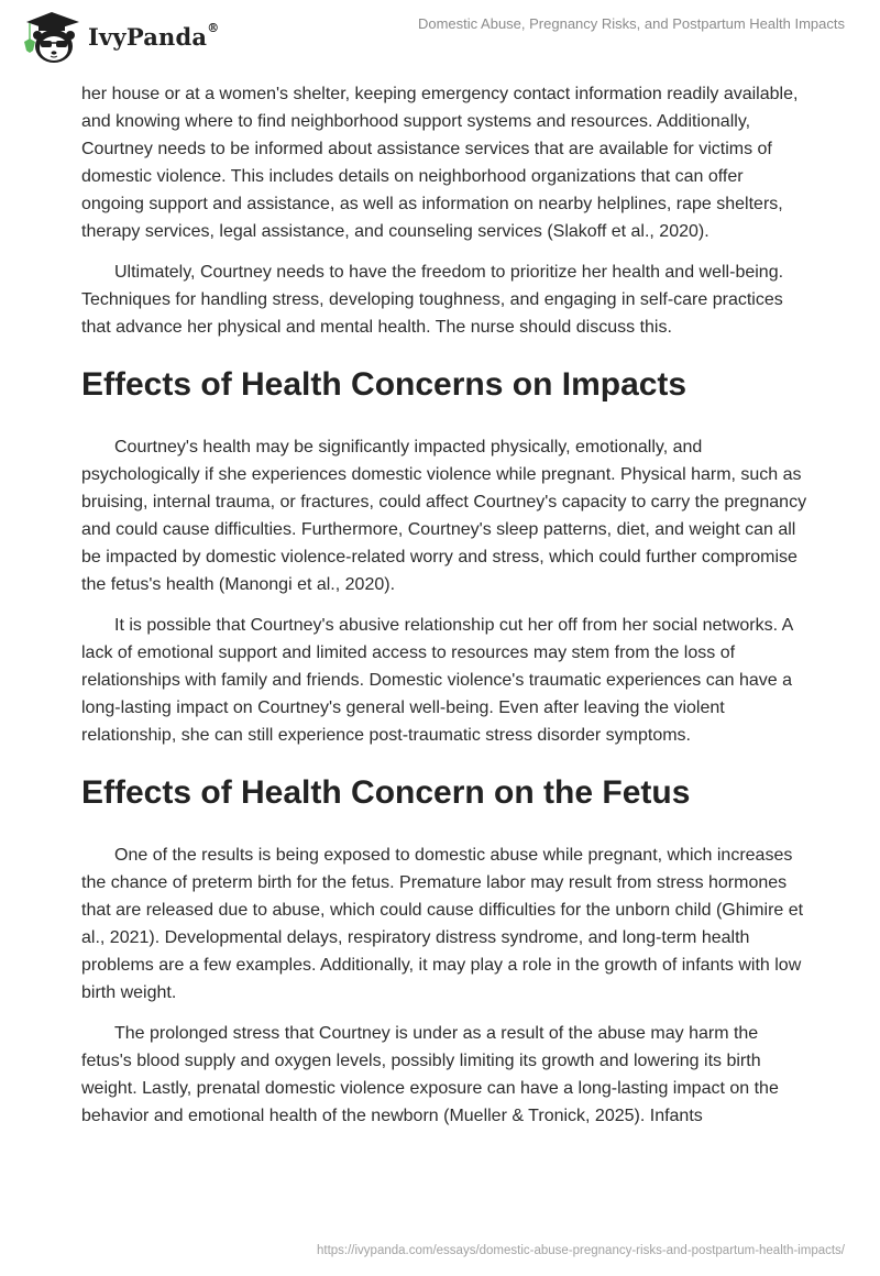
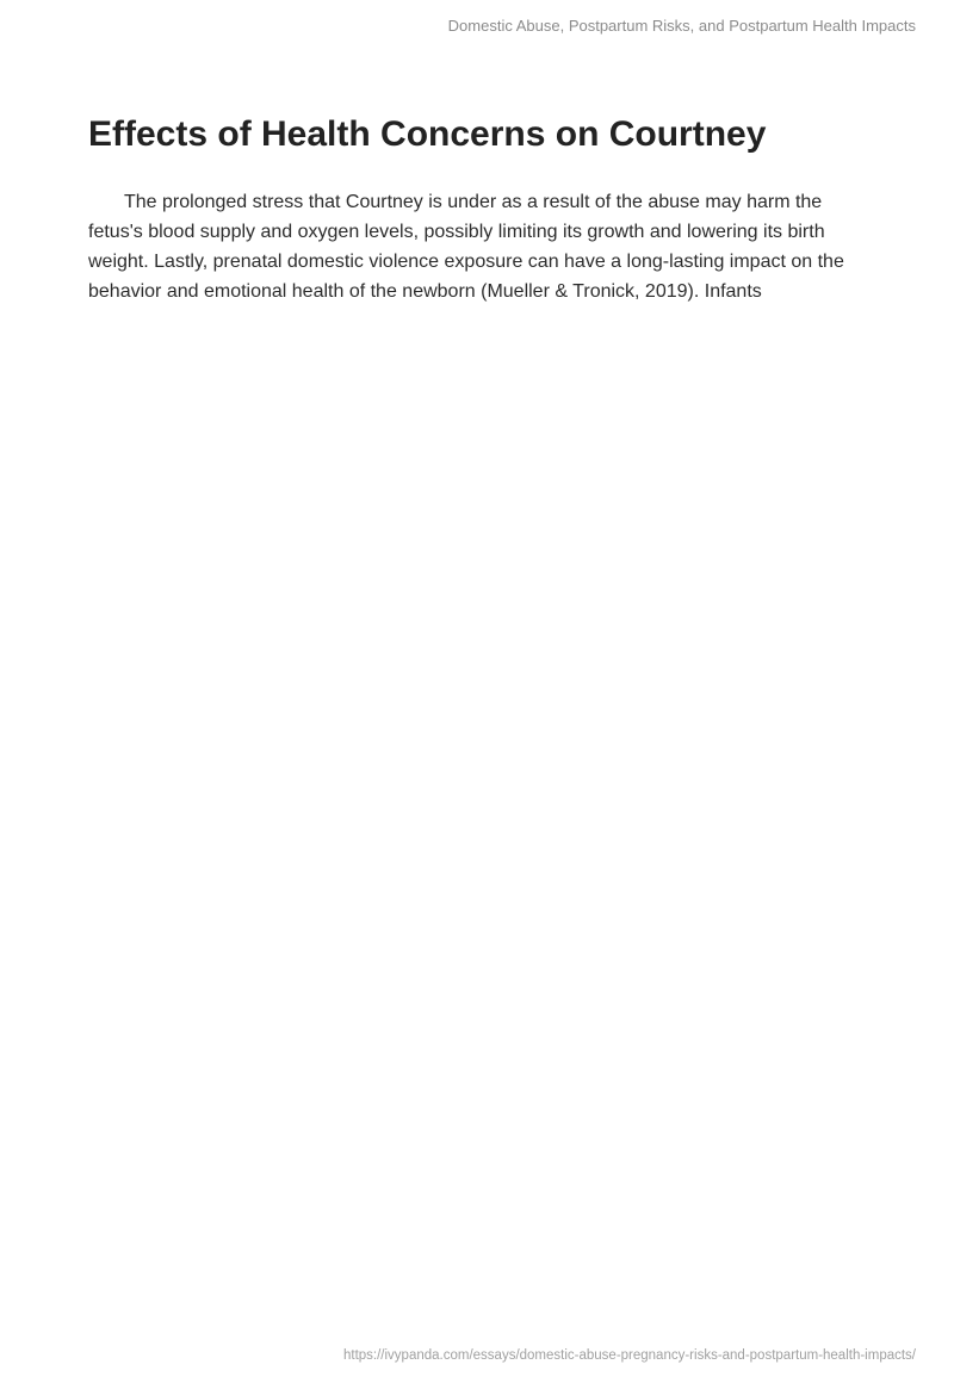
- IvyPanda®
- Domestic Abuse, Pregnancy Risks, and Postpartum Health Impacts
+ Domestic Abuse, Postpartum Risks, and Postpartum Health Impacts
- her house or at a women's shelter, keeping emergency contact information readily available, and knowing where to find neighborhood support systems and resources. Additionally, Courtney needs to be informed about assistance services that are available for victims of domestic violence. This includes details on neighborhood organizations that can offer ongoing support and assistance, as well as information on nearby helplines, rape shelters, therapy services, legal assistance, and counseling services (Slakoff et al., 2020).
- Ultimately, Courtney needs to have the freedom to prioritize her health and well-being. Techniques for handling stress, developing toughness, and engaging in self-care practices that advance her physical and mental health. The nurse should discuss this.
- Effects of Health Concerns on Impacts
+ Effects of Health Concerns on Courtney
- Courtney's health may be significantly impacted physically, emotionally, and psychologically if she experiences domestic violence while pregnant. Physical harm, such as bruising, internal trauma, or fractures, could affect Courtney's capacity to carry the pregnancy and could cause difficulties. Furthermore, Courtney's sleep patterns, diet, and weight can all be impacted by domestic violence-related worry and stress, which could further compromise the fetus's health (Manongi et al., 2020).
- It is possible that Courtney's abusive relationship cut her off from her social networks. A lack of emotional support and limited access to resources may stem from the loss of relationships with family and friends. Domestic violence's traumatic experiences can have a long-lasting impact on Courtney's general well-being. Even after leaving the violent relationship, she can still experience post-traumatic stress disorder symptoms.
- Effects of Health Concern on the Fetus
- One of the results is being exposed to domestic abuse while pregnant, which increases the chance of preterm birth for the fetus. Premature labor may result from stress hormones that are released due to abuse, which could cause difficulties for the unborn child (Ghimire et al., 2021). Developmental delays, respiratory distress syndrome, and long-term health problems are a few examples. Additionally, it may play a role in the growth of infants with low birth weight.
- The prolonged stress that Courtney is under as a result of the abuse may harm the fetus's blood supply and oxygen levels, possibly limiting its growth and lowering its birth weight. Lastly, prenatal domestic violence exposure can have a long-lasting impact on the behavior and emotional health of the newborn (Mueller & Tronick, 2025). Infants
+ The prolonged stress that Courtney is under as a result of the abuse may harm the fetus's blood supply and oxygen levels, possibly limiting its growth and lowering its birth weight. Lastly, prenatal domestic violence exposure can have a long-lasting impact on the behavior and emotional health of the newborn (Mueller & Tronick, 2019). Infants
  https://ivypanda.com/essays/domestic-abuse-pregnancy-risks-and-postpartum-health-impacts/
